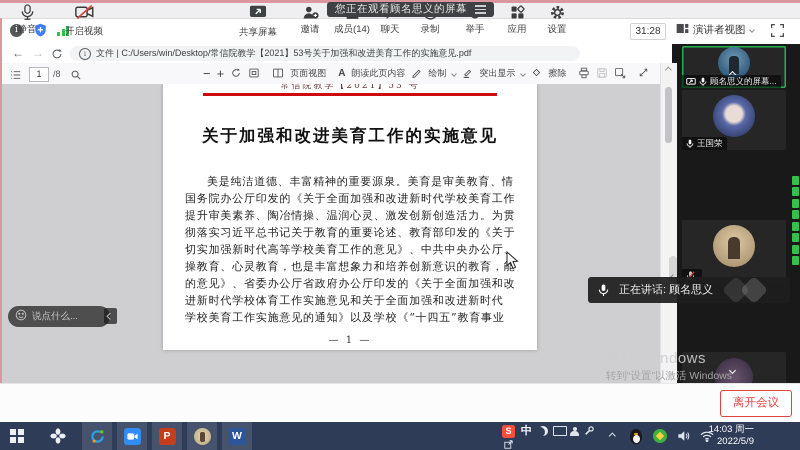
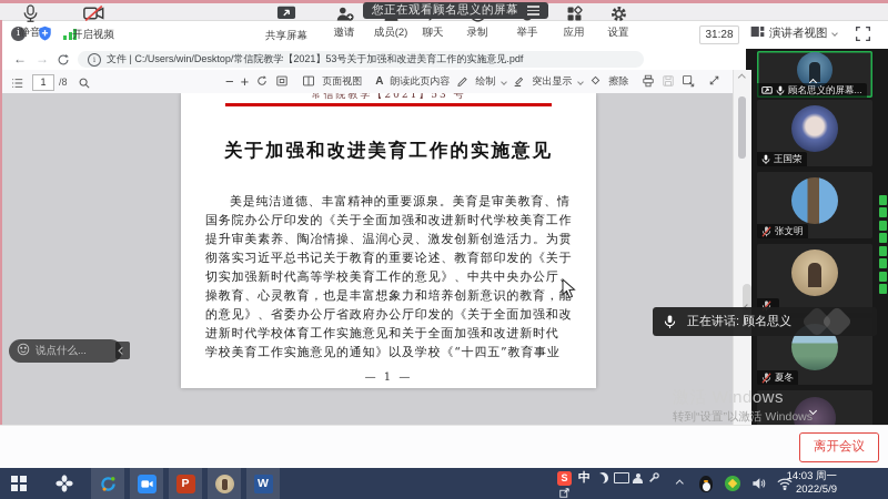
  您正在观看顾名思义的屏幕
  i
  31:28
  演讲者视图
  ←
  →
  i
  文件 | C:/Users/win/Desktop/常信院教学【2021】53号关于加强和改进美育工作的实施意见.pdf
  1
  /8
  −
  +
  页面视图
  A
  朗读此页内容
  绘制
  突出显示
  擦除
  常信院教学【2021】53 号
  关于加强和改进美育工作的实施意见
  美是纯洁道德、丰富精神的重要源泉。美育是审美教育、情
  国务院办公厅印发的《关于全面加强和改进新时代学校美育工作
  提升审美素养、陶冶情操、温润心灵、激发创新创造活力。为贯
  彻落实习近平总书记关于教育的重要论述、教育部印发的《关于
  切实加强新时代高等学校美育工作的意见》、中共中央办公厅、
  操教育、心灵教育，也是丰富想象力和培养创新意识的教育，能
  的意见》、省委办公厅省政府办公厅印发的《关于全面加强和改
  进新时代学校体育工作实施意见和关于全面加强和改进新时代
  学校美育工作实施意见的通知》以及学校《“十四五”教育事业
  — 1 —
  说点什么...
  顾名思义的屏幕...
  王国荣
+ 张文明
+ 夏冬
  正在讲话: 顾名思义
  激活 Windows
  转到“设置”以激活 Windows
  静音
  开启视频
  共享屏幕
  邀请
- 成员(14)
+ 成员(2)
  聊天
  录制
  举手
  应用
  设置
  离开会议
  P
  W
  S
  中
  14:03 周一
  2022/5/9
